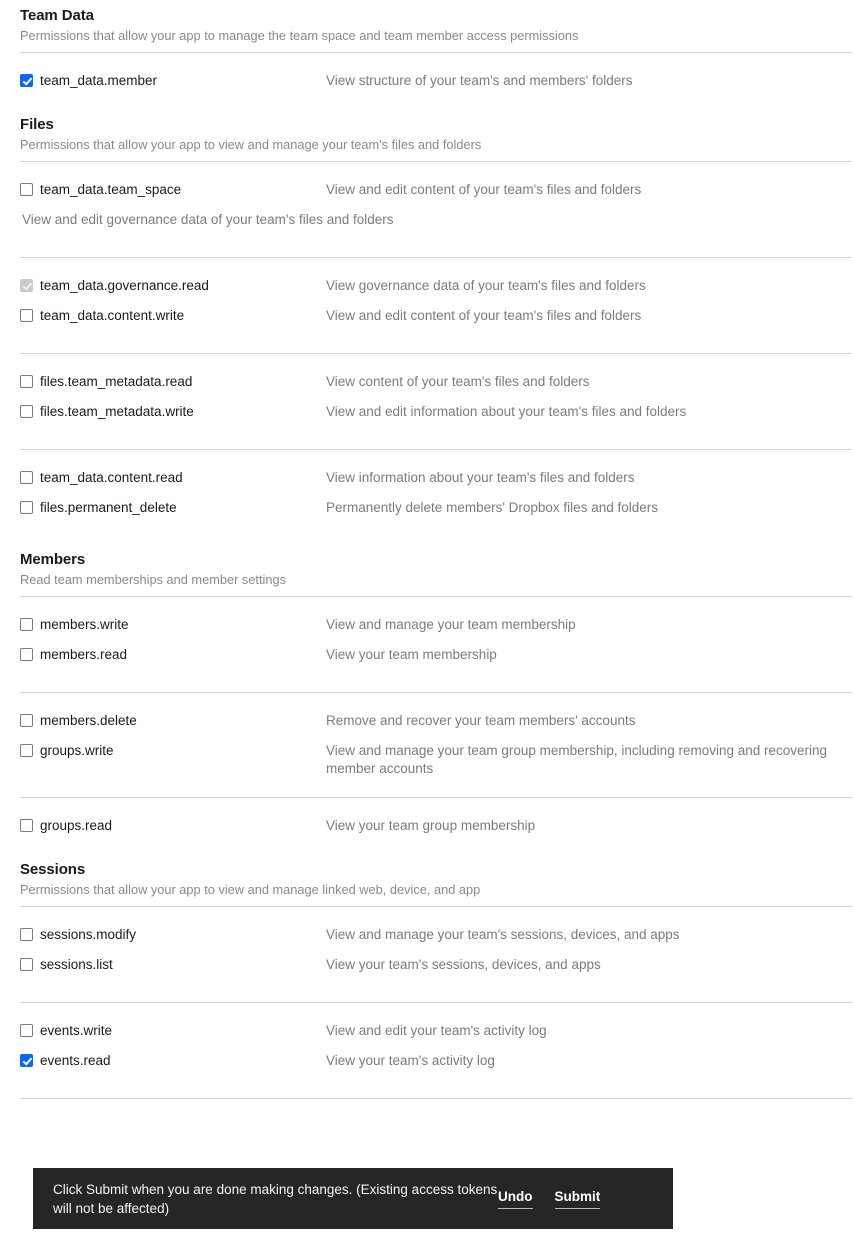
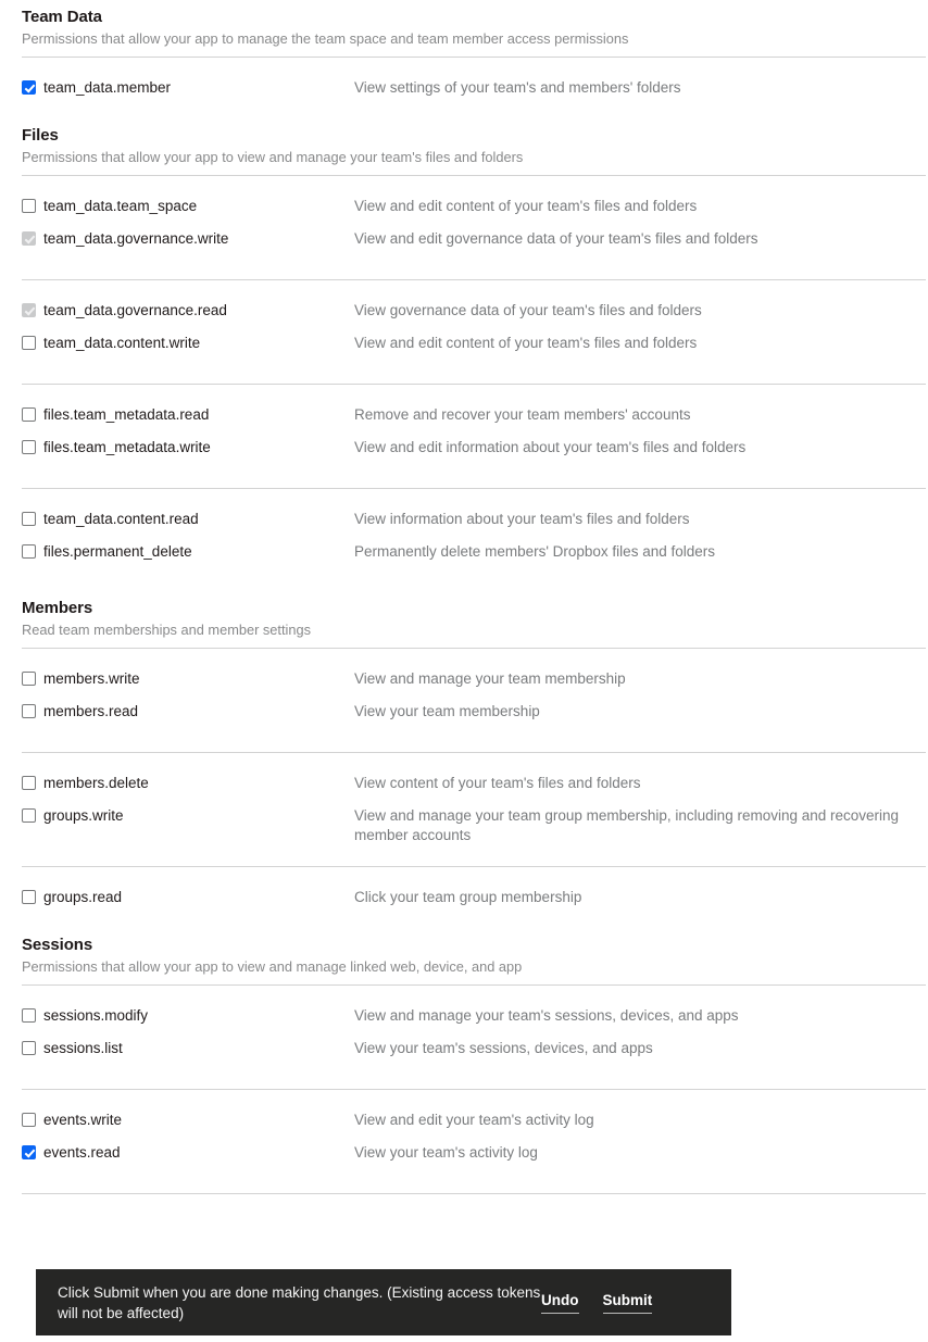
  Team Data
  Permissions that allow your app to manage the team space and team member access permissions
  team_data.member
- View structure of your team's and members' folders
+ View settings of your team's and members' folders
  Files
  Permissions that allow your app to view and manage your team's files and folders
  team_data.team_space
  View and edit content of your team's files and folders
+ team_data.governance.write
  View and edit governance data of your team's files and folders
  team_data.governance.read
  View governance data of your team's files and folders
  team_data.content.write
  View and edit content of your team's files and folders
  files.team_metadata.read
- View content of your team's files and folders
+ Remove and recover your team members' accounts
  files.team_metadata.write
  View and edit information about your team's files and folders
  team_data.content.read
  View information about your team's files and folders
  files.permanent_delete
  Permanently delete members' Dropbox files and folders
  Members
  Read team memberships and member settings
  members.write
  View and manage your team membership
  members.read
  View your team membership
  members.delete
- Remove and recover your team members' accounts
+ View content of your team's files and folders
  groups.write
  View and manage your team group membership, including removing and recovering member accounts
  groups.read
- View your team group membership
+ Click your team group membership
  Sessions
  Permissions that allow your app to view and manage linked web, device, and app
  sessions.modify
  View and manage your team's sessions, devices, and apps
  sessions.list
  View your team's sessions, devices, and apps
  events.write
  View and edit your team's activity log
  events.read
  View your team's activity log
  Click Submit when you are done making changes. (Existing access tokens will not be affected)
  Undo
  Submit
